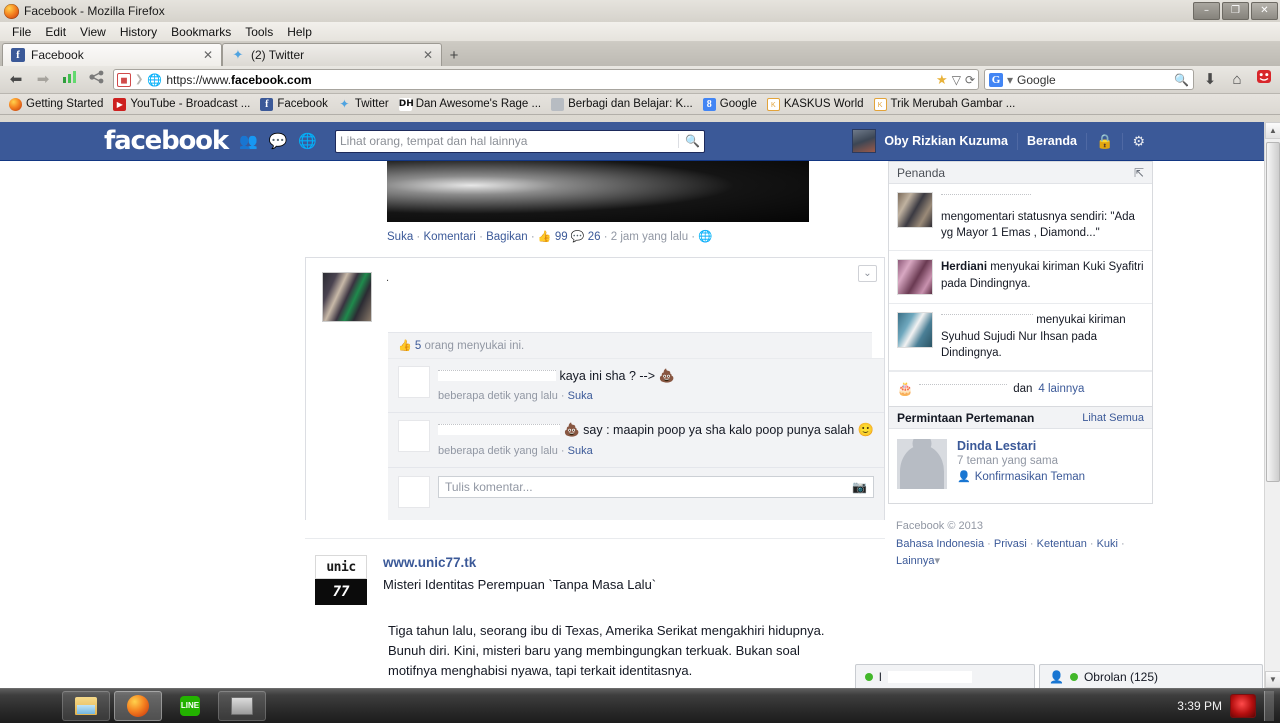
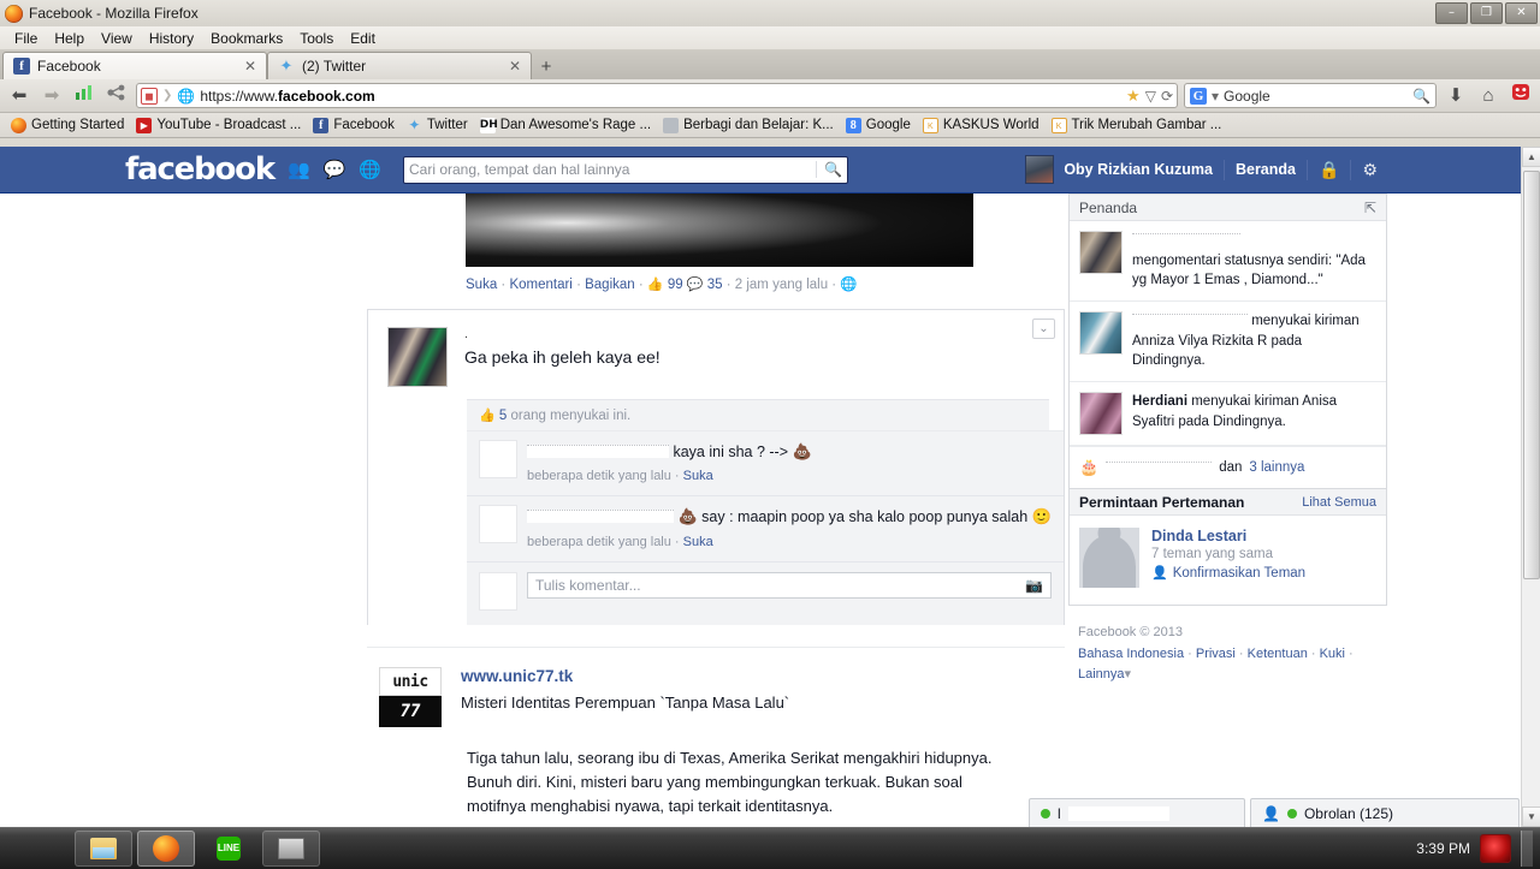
  Facebook - Mozilla Firefox
  –
  ❐
  ✕
  File
- Edit
+ Help
  View
  History
  Bookmarks
  Tools
- Help
+ Edit
  f
  Facebook
  ✕
  ✦
  (2) Twitter
  ✕
  +
  ⬅
  ➡
  ◼
  ❯
  🌐
  https://www.facebook.com
  ★
  ▽
  ⟳
  G
  ▾
  Google
  🔍
  ⬇
  ⌂
  Getting Started
  ▶
  YouTube - Broadcast ...
  f
  Facebook
  ✦
  Twitter
  DH
  Dan Awesome's Rage ...
  Berbagi dan Belajar: K...
  8
  Google
  KASKUS World
  Trik Merubah Gambar ...
  facebook
  👥
  💬
  🌐
- Lihat orang, tempat dan hal lainnya
+ Cari orang, tempat dan hal lainnya
  🔍
  Oby Rizkian Kuzuma
  Beranda
  🔒
  ⚙
- Suka · Komentari · Bagikan · 👍 99 💬 26 · 2 jam yang lalu · 🌐
+ Suka · Komentari · Bagikan · 👍 99 💬 35 · 2 jam yang lalu · 🌐
  ⌄
  .
+ Ga peka ih geleh kaya ee!
  👍 5 orang menyukai ini.
  kaya ini sha ? --> 💩
  beberapa detik yang lalu · Suka
  💩 say : maapin poop ya sha kalo poop punya salah 🙂
  beberapa detik yang lalu · Suka
  Tulis komentar...
  📷
  unic
  77
  www.unic77.tk
  Misteri Identitas Perempuan `Tanpa Masa Lalu`
  Tiga tahun lalu, seorang ibu di Texas, Amerika Serikat mengakhiri hidupnya. Bunuh diri. Kini, misteri baru yang membingungkan terkuak. Bukan soal motifnya menghabisi nyawa, tapi terkait identitasnya.
  Penanda
  ⇱
  mengomentari statusnya sendiri: "Ada yg Mayor 1 Emas , Diamond..."
+ menyukai kiriman Anniza Vilya Rizkita R pada Dindingnya.
- Herdiani menyukai kiriman Kuki Syafitri pada Dindingnya.
+ Herdiani menyukai kiriman Anisa Syafitri pada Dindingnya.
- menyukai kiriman Syuhud Sujudi Nur Ihsan pada Dindingnya.
  🎂
  dan
- 4 lainnya
+ 3 lainnya
  Permintaan Pertemanan
  Lihat Semua
  Dinda Lestari
  7 teman yang sama
  👤
  Konfirmasikan Teman
  Facebook © 2013
  Bahasa Indonesia · Privasi · Ketentuan · Kuki · Lainnya▾
  l
  👤
  Obrolan (125)
  ▲
  ▼
  LINE
  3:39 PM
